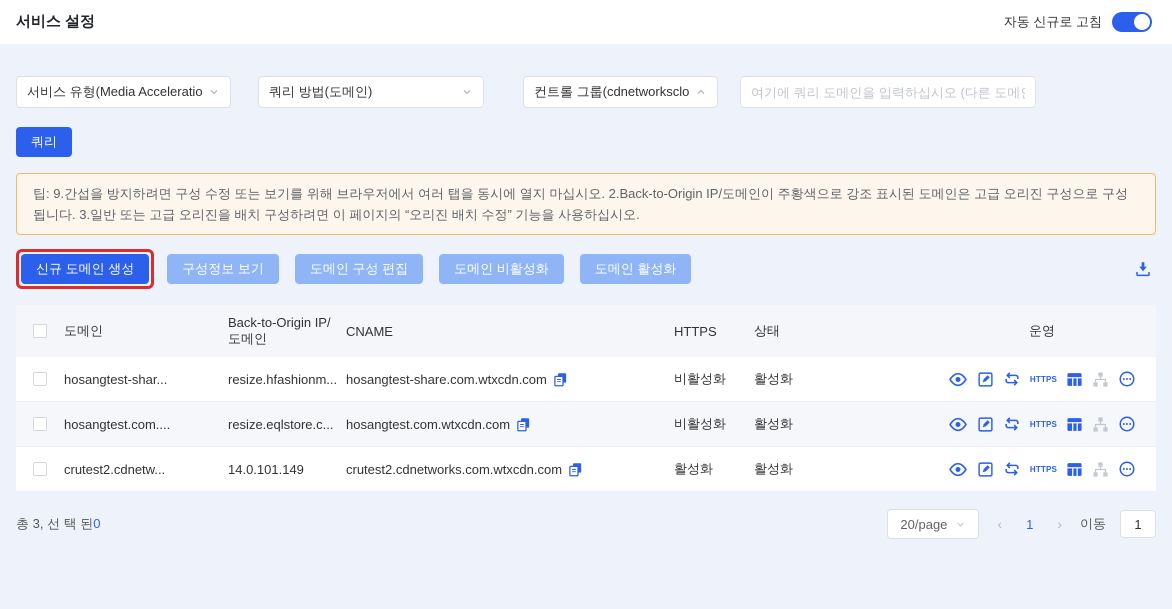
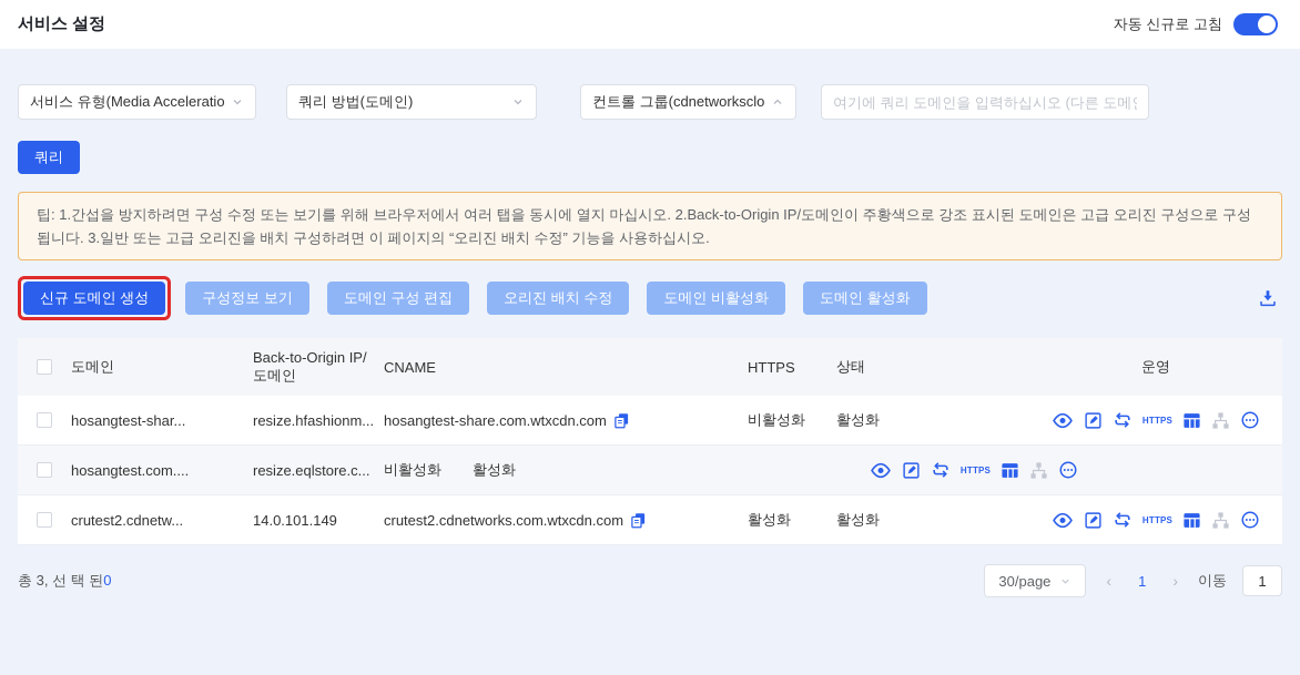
  서비스 설정
  자동 신규로 고침
  서비스 유형(Media Acceleratio
  쿼리 방법(도메인)
  컨트롤 그룹(cdnetworksclo
  여기에 쿼리 도메인을 입력하십시오 (다른 도메
  쿼리
- 팁: 9.간섭을 방지하려면 구성 수정 또는 보기를 위해 브라우저에서 여러 탭을 동시에 열지 마십시오. 2.Back-to-Origin IP/도메인이 주황색으로 강조 표시된 도메인은 고급 오리진 구성으로 구성됩니다. 3.일반 또는 고급 오리진을 배치 구성하려면 이 페이지의 “오리진 배치 수정” 기능을 사용하십시오.
+ 팁: 1.간섭을 방지하려면 구성 수정 또는 보기를 위해 브라우저에서 여러 탭을 동시에 열지 마십시오. 2.Back-to-Origin IP/도메인이 주황색으로 강조 표시된 도메인은 고급 오리진 구성으로 구성됩니다. 3.일반 또는 고급 오리진을 배치 구성하려면 이 페이지의 “오리진 배치 수정” 기능을 사용하십시오.
  신규 도메인 생성
  구성정보 보기
  도메인 구성 편집
+ 오리진 배치 수정
  도메인 비활성화
  도메인 활성화
  도메인
  Back-to-Origin IP/도메인
  CNAME
  HTTPS
  상태
  운영
  hosangtest-shar...
  resize.hfashionm...
  hosangtest-share.com.wtxcdn.com
  비활성화
  활성화
  HTTPS
  hosangtest.com....
  resize.eqlstore.c...
- hosangtest.com.wtxcdn.com
  비활성화
  활성화
  HTTPS
  crutest2.cdnetw...
  14.0.101.149
  crutest2.cdnetworks.com.wtxcdn.com
  활성화
  활성화
  HTTPS
  총 3, 선 택 된0
- 20/page
+ 30/page
  ‹
  1
  ›
  이동
  1
